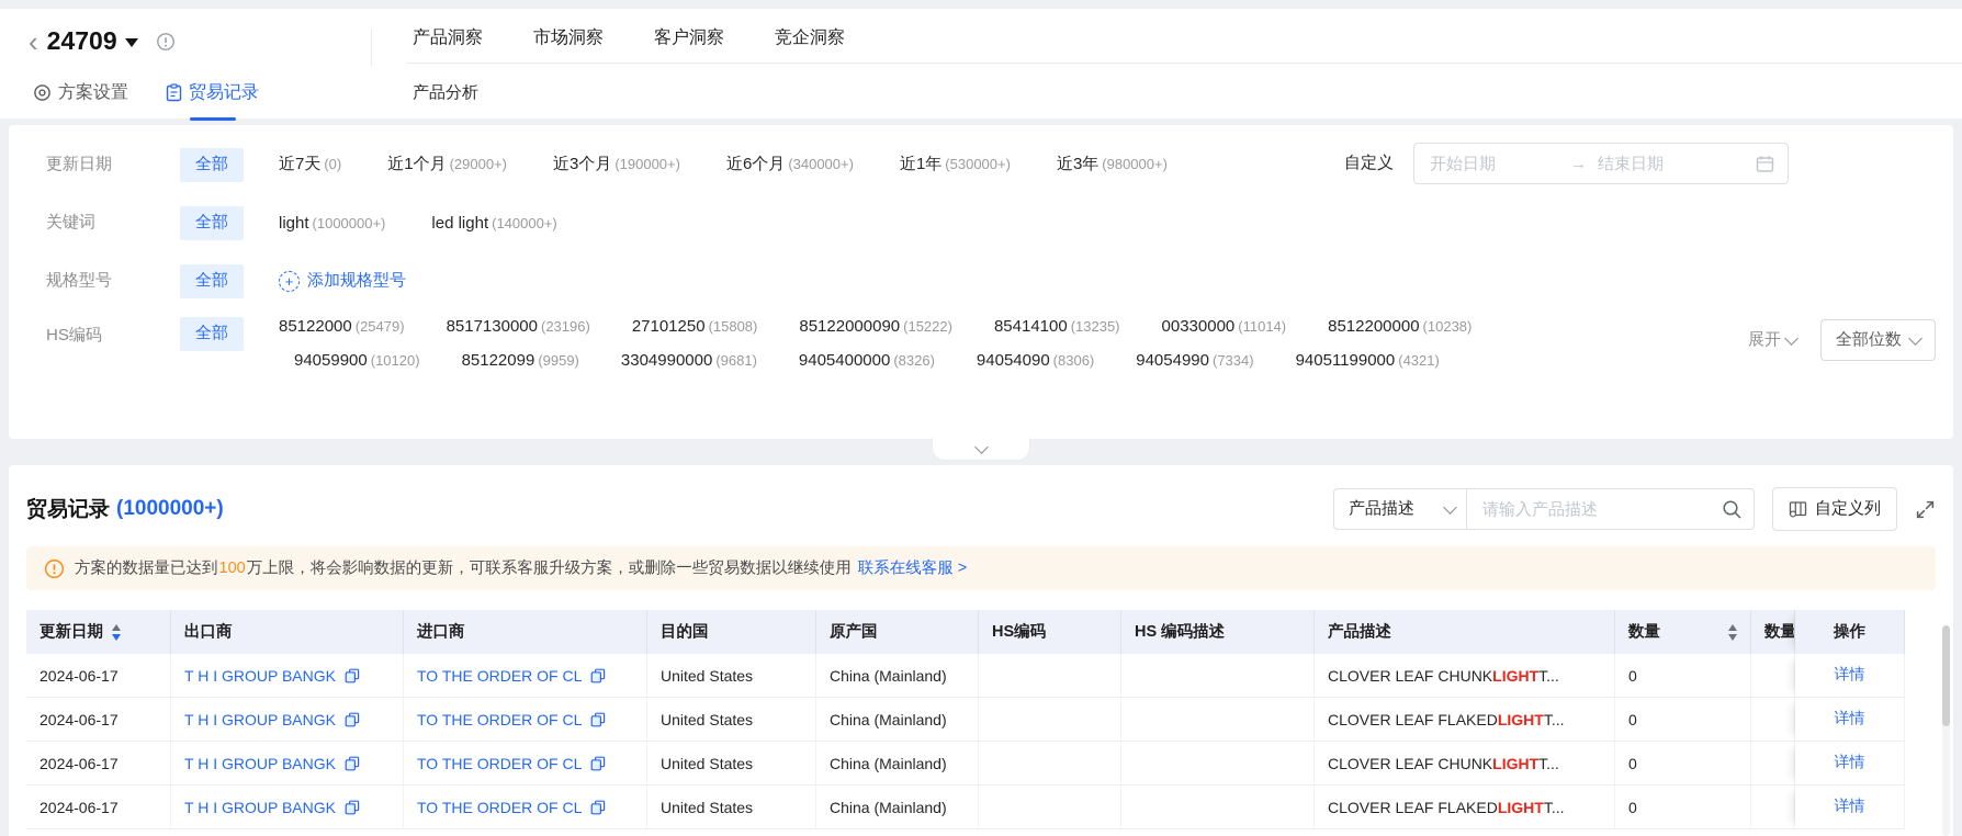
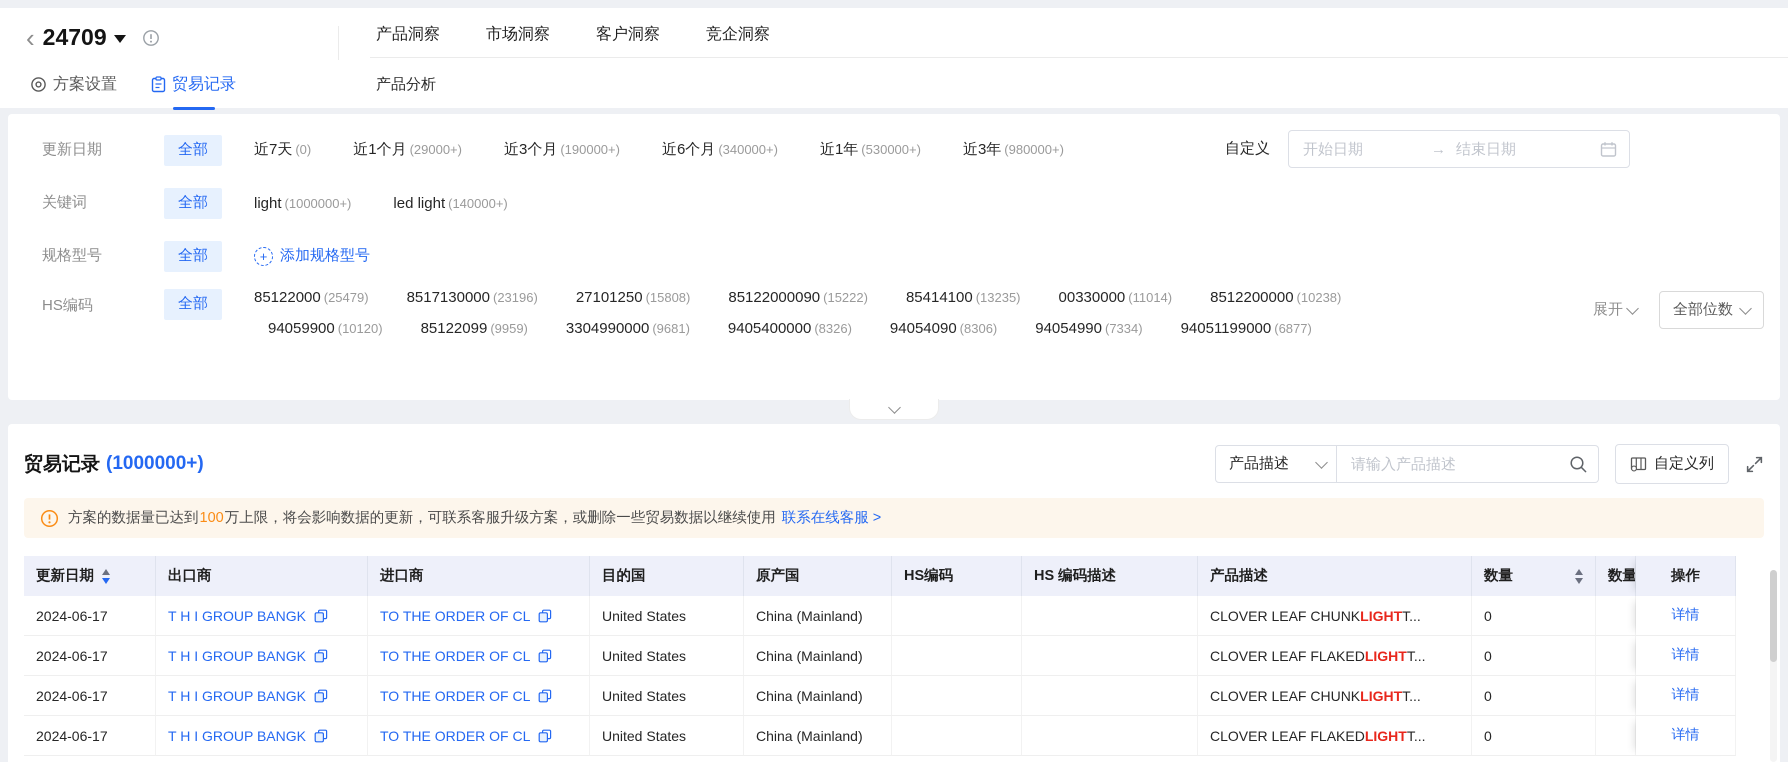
  ‹
  24709
  方案设置
  贸易记录
  产品洞察
  市场洞察
  客户洞察
  竞企洞察
  产品分析
  更新日期
  全部
  近7天 (0)
  近1个月 (29000+)
  近3个月 (190000+)
  近6个月 (340000+)
  近1年 (530000+)
  近3年 (980000+)
  自定义
  开始日期
  →
  结束日期
  关键词
  全部
  light (1000000+)
  led light (140000+)
  规格型号
  全部
  +
  添加规格型号
  HS编码
  全部
  85122000 (25479)
  8517130000 (23196)
  27101250 (15808)
  85122000090 (15222)
  85414100 (13235)
  00330000 (11014)
  8512200000 (10238)
  94059900 (10120)
  85122099 (9959)
  3304990000 (9681)
  9405400000 (8326)
  94054090 (8306)
  94054990 (7334)
- 94051199000 (4321)
+ 94051199000 (6877)
  展开
  全部位数
  贸易记录
  (1000000+)
  产品描述
  请输入产品描述
  自定义列
  方案的数据量已达到
  100
  万上限，将会影响数据的更新，可联系客服升级方案，或删除一些贸易数据以继续使用
  联系在线客服 >
  更新日期
  出口商
  进口商
  目的国
  原产国
  HS编码
  HS 编码描述
  产品描述
  数量
  数量
  操作
  2024-06-17
  T H I GROUP BANGK
  TO THE ORDER OF CL
  United States
  China (Mainland)
  CLOVER LEAF CHUNK
  LIGHT
  T...
  0
  详情
  2024-06-17
  T H I GROUP BANGK
  TO THE ORDER OF CL
  United States
  China (Mainland)
  CLOVER LEAF FLAKED
  LIGHT
  T...
  0
  详情
  2024-06-17
  T H I GROUP BANGK
  TO THE ORDER OF CL
  United States
  China (Mainland)
  CLOVER LEAF CHUNK
  LIGHT
  T...
  0
  详情
  2024-06-17
  T H I GROUP BANGK
  TO THE ORDER OF CL
  United States
  China (Mainland)
  CLOVER LEAF FLAKED
  LIGHT
  T...
  0
  详情
